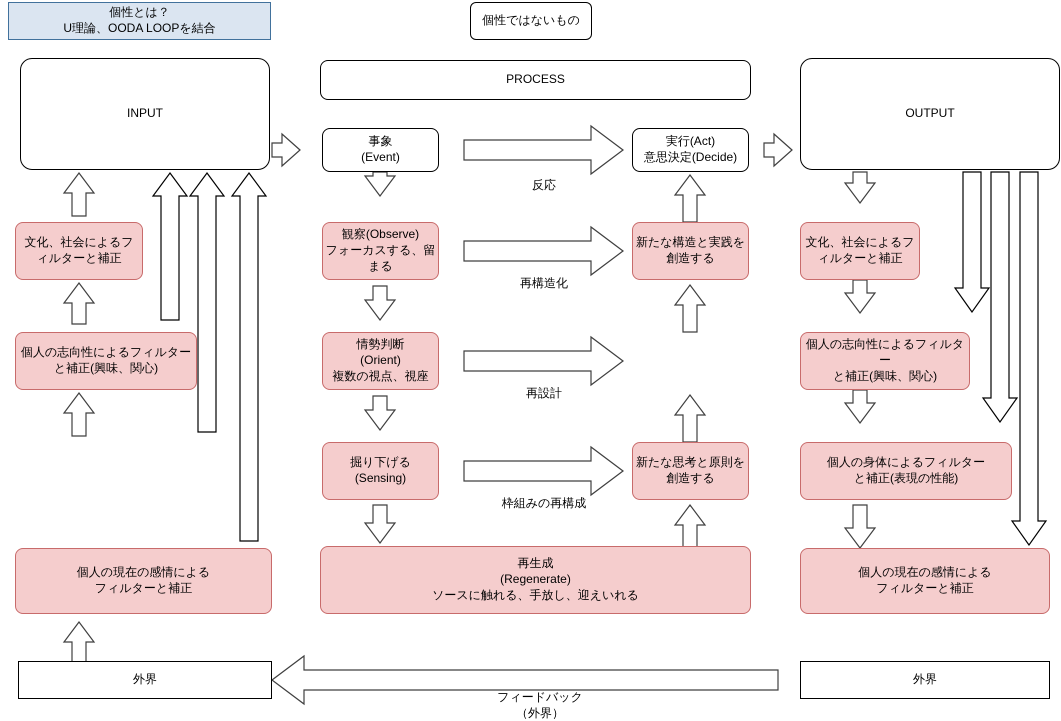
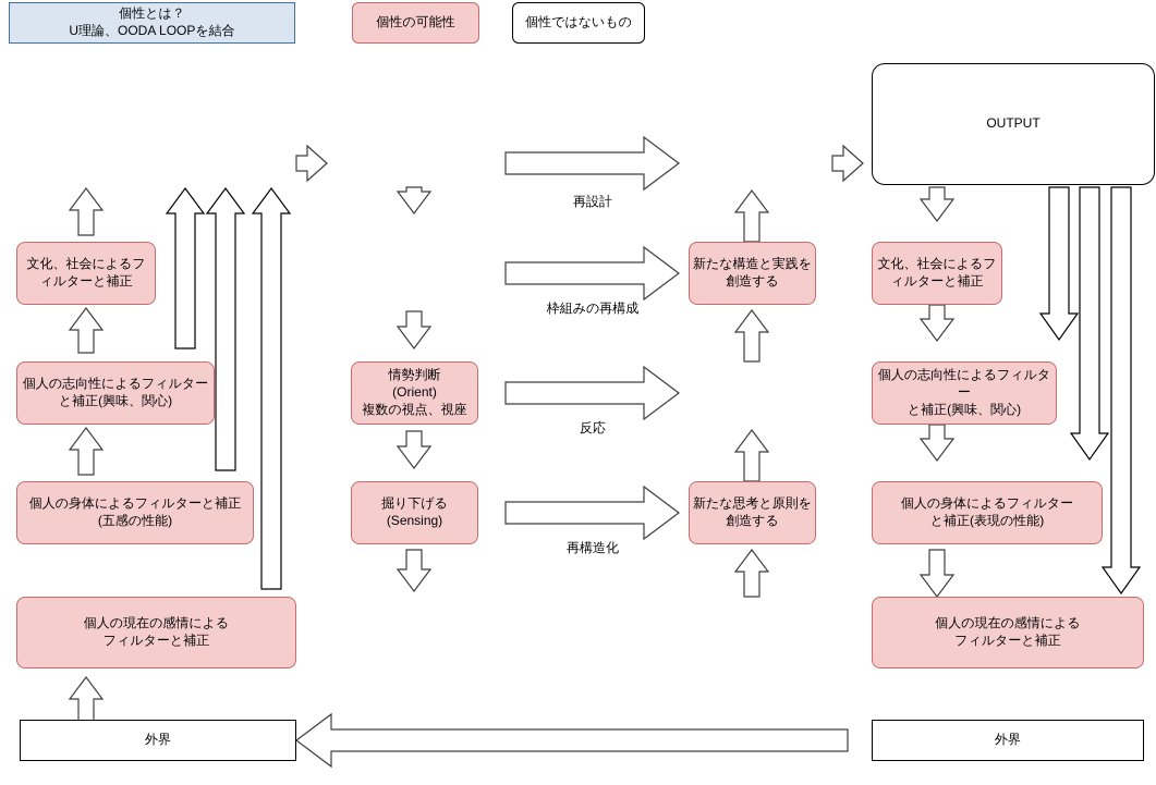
  個性とは？
  U理論、OODA LOOPを結合
+ 個性の可能性
  個性ではないもの
- INPUT
- PROCESS
  OUTPUT
  文化、社会によるフ
  ィルターと補正
  個人の志向性によるフィルター
  と補正(興味、関心)
+ 個人の身体によるフィルターと補正
+ (五感の性能)
  個人の現在の感情による
  フィルターと補正
- 事象
- (Event)
- 観察(Observe)
- フォーカスする、留
- まる
  情勢判断
  (Orient)
  複数の視点、視座
  掘り下げる
  (Sensing)
- 再生成
- (Regenerate)
- ソースに触れる、手放し、迎えいれる
- 実行(Act)
- 意思決定(Decide)
  新たな構造と実践を
  創造する
  新たな思考と原則を
  創造する
  文化、社会によるフ
  ィルターと補正
  個人の志向性によるフィルター
  と補正(興味、関心)
  個人の身体によるフィルター
  と補正(表現の性能)
  個人の現在の感情による
  フィルターと補正
  外界
  外界
- 反応
+ 再設計
- 再構造化
+ 枠組みの再構成
- 再設計
+ 反応
- 枠組みの再構成
+ 再構造化
- フィードバック
- （外界）
